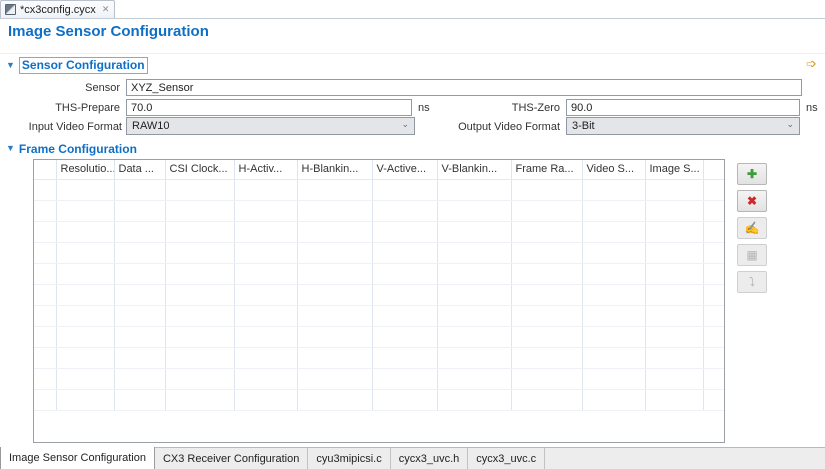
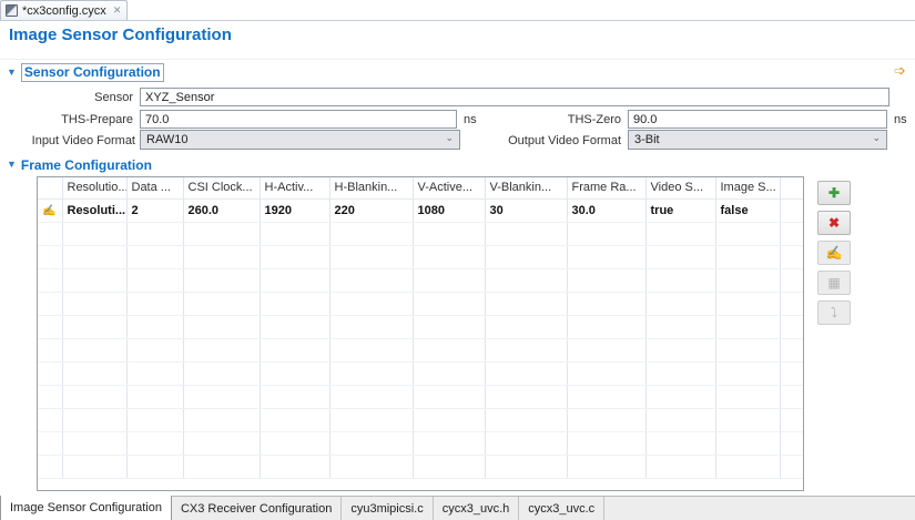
  *cx3config.cycx
  ✕
  Image Sensor Configuration
  ▼
  Sensor Configuration
  ➩
  Sensor
  XYZ_Sensor
  THS-Prepare
  70.0
  ns
  THS-Zero
  90.0
  ns
  Input Video Format
  RAW10
  ⌄
  Output Video Format
  3-Bit
  ⌄
  ▼
  Frame Configuration
  	Resolutio..	Data ...	CSI Clock...	H-Activ...	H-Blankin...	V-Active...	V-Blankin...	Frame Ra...	Video S...	Image S...
+ ✍	Resoluti...	2	260.0	1920	220	1080	30	30.0	true	false
  ✚
  ✖
  ✍
  ▦
  ⤵
  Image Sensor Configuration
  CX3 Receiver Configuration
  cyu3mipicsi.c
  cycx3_uvc.h
  cycx3_uvc.c
